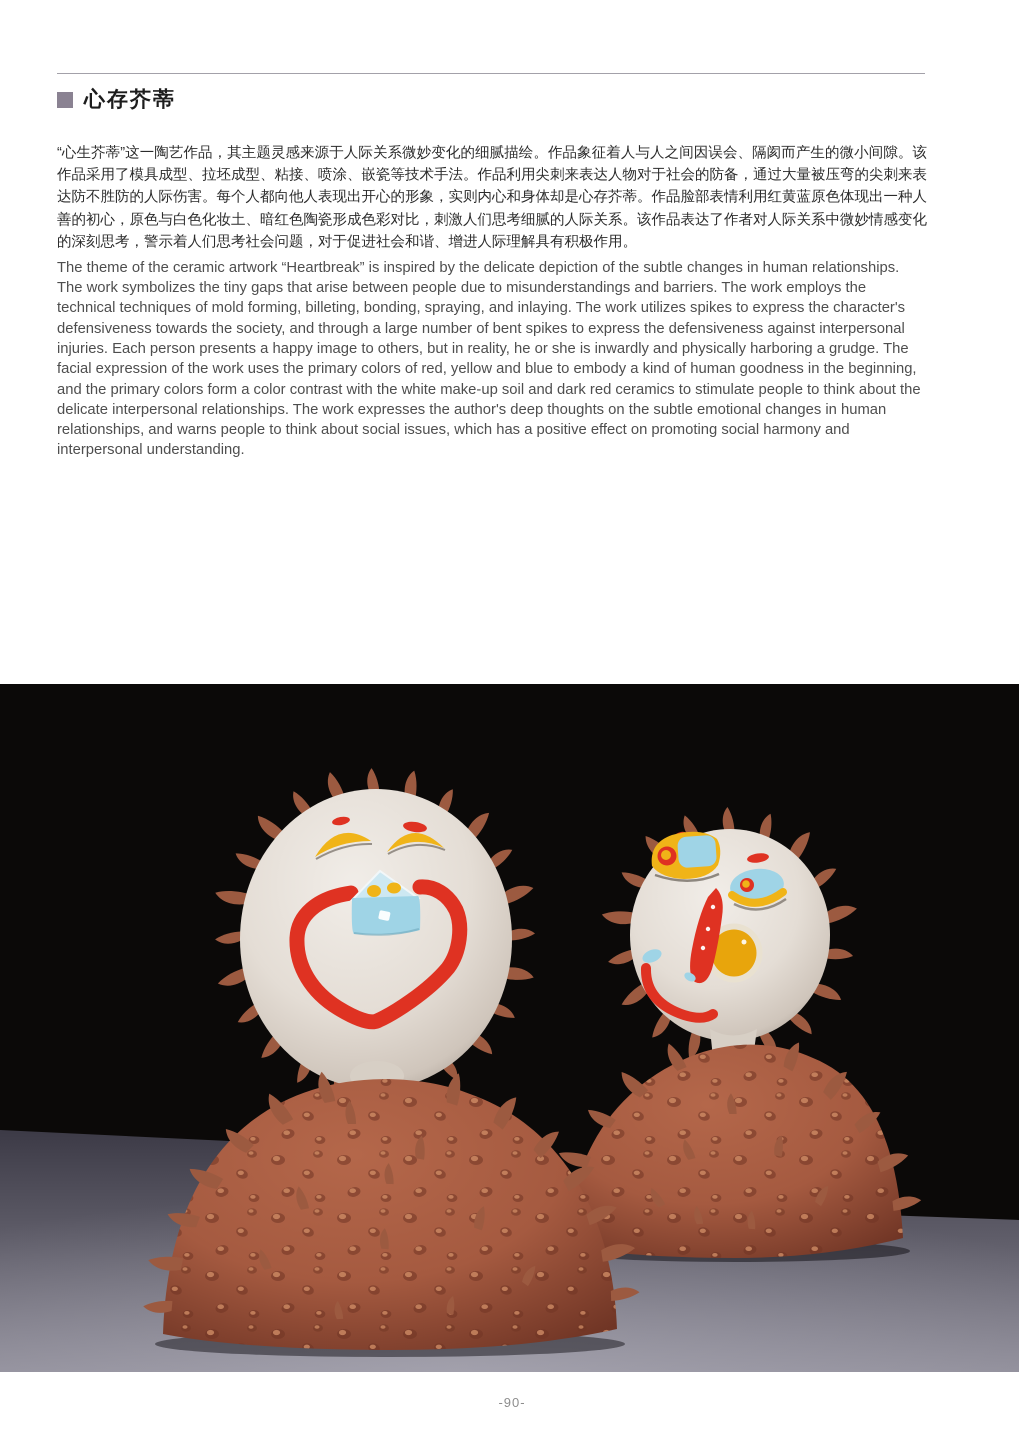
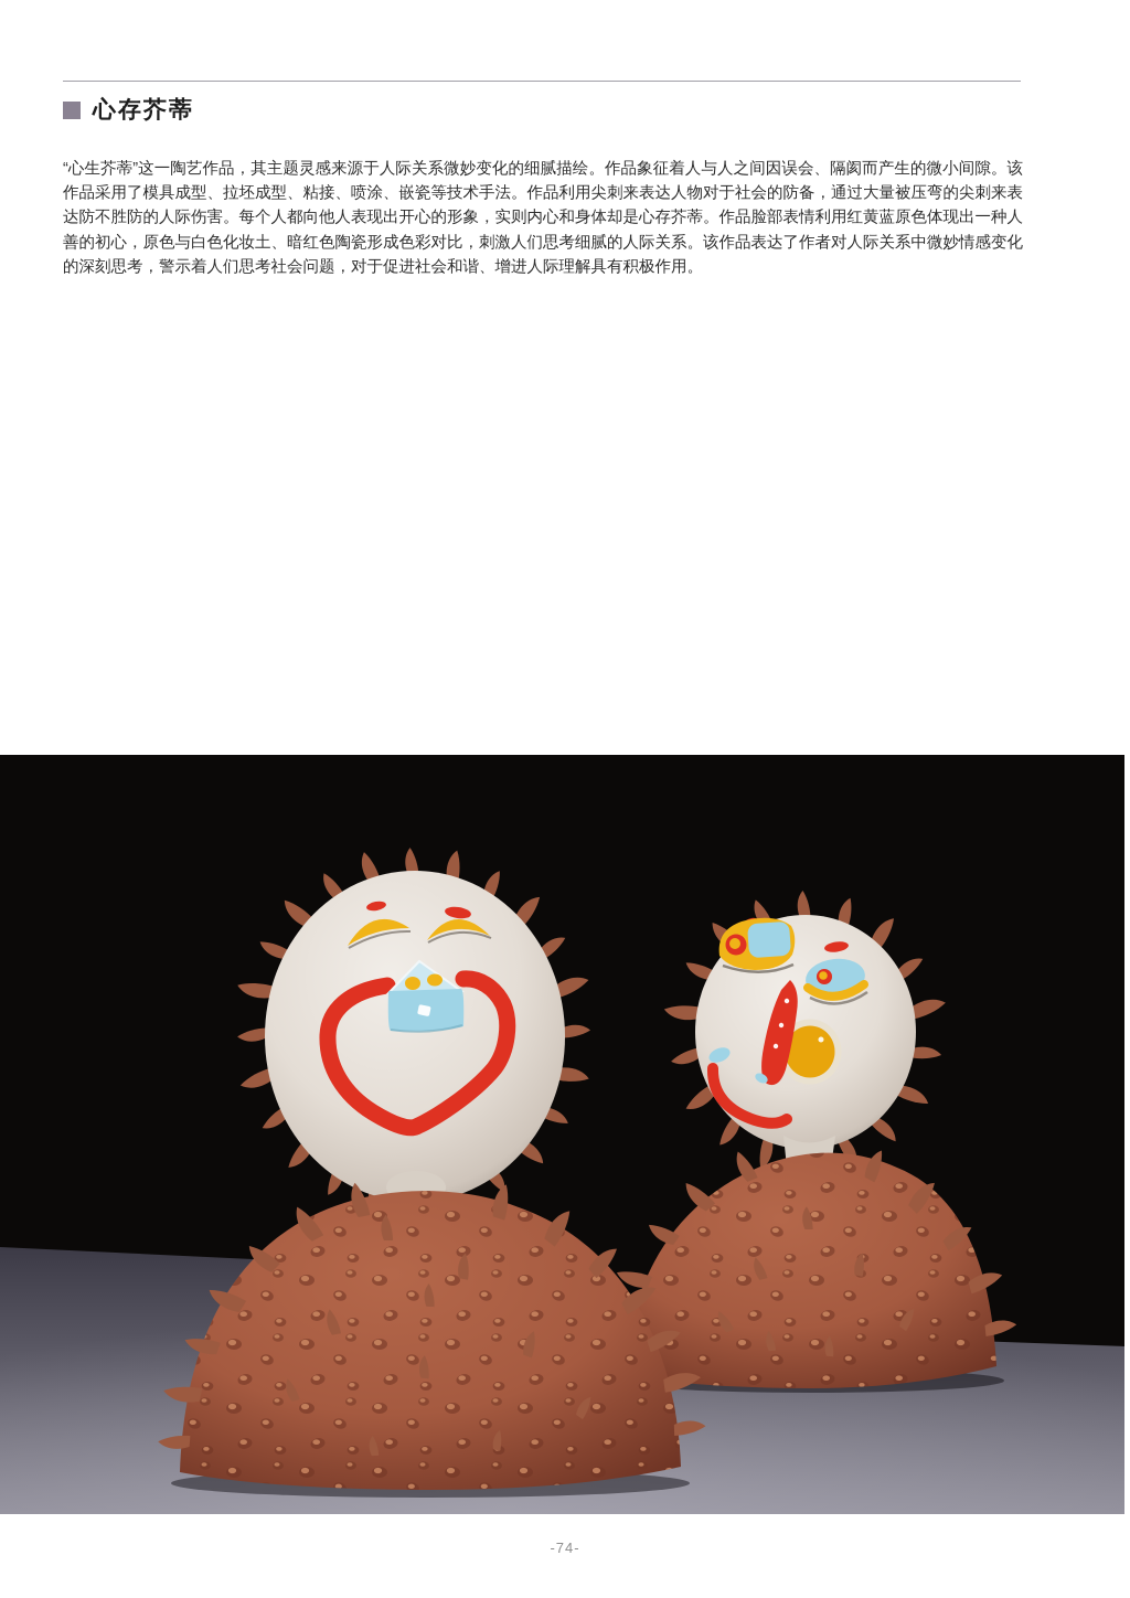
  心存芥蒂
  “心生芥蒂”这一陶艺作品，其主题灵感来源于人际关系微妙变化的细腻描绘。作品象征着人与人之间因误会、隔阂而产生的微小间隙。该作品采用了模具成型、拉坯成型、粘接、喷涂、嵌瓷等技术手法。作品利用尖刺来表达人物对于社会的防备，通过大量被压弯的尖刺来表达防不胜防的人际伤害。每个人都向他人表现出开心的形象，实则内心和身体却是心存芥蒂。作品脸部表情利用红黄蓝原色体现出一种人善的初心，原色与白色化妆土、暗红色陶瓷形成色彩对比，刺激人们思考细腻的人际关系。该作品表达了作者对人际关系中微妙情感变化的深刻思考，警示着人们思考社会问题，对于促进社会和谐、增进人际理解具有积极作用。
- The theme of the ceramic artwork “Heartbreak” is inspired by the delicate depiction of the subtle changes in human relationships. The work symbolizes the tiny gaps that arise between people due to misunderstandings and barriers. The work employs the technical techniques of mold forming, billeting, bonding, spraying, and inlaying. The work utilizes spikes to express the character's defensiveness towards the society, and through a large number of bent spikes to express the defensiveness against interpersonal injuries. Each person presents a happy image to others, but in reality, he or she is inwardly and physically harboring a grudge. The facial expression of the work uses the primary colors of red, yellow and blue to embody a kind of human goodness in the beginning, and the primary colors form a color contrast with the white make-up soil and dark red ceramics to stimulate people to think about the delicate interpersonal relationships. The work expresses the author's deep thoughts on the subtle emotional changes in human relationships, and warns people to think about social issues, which has a positive effect on promoting social harmony and interpersonal understanding.
- -90-
+ -74-
